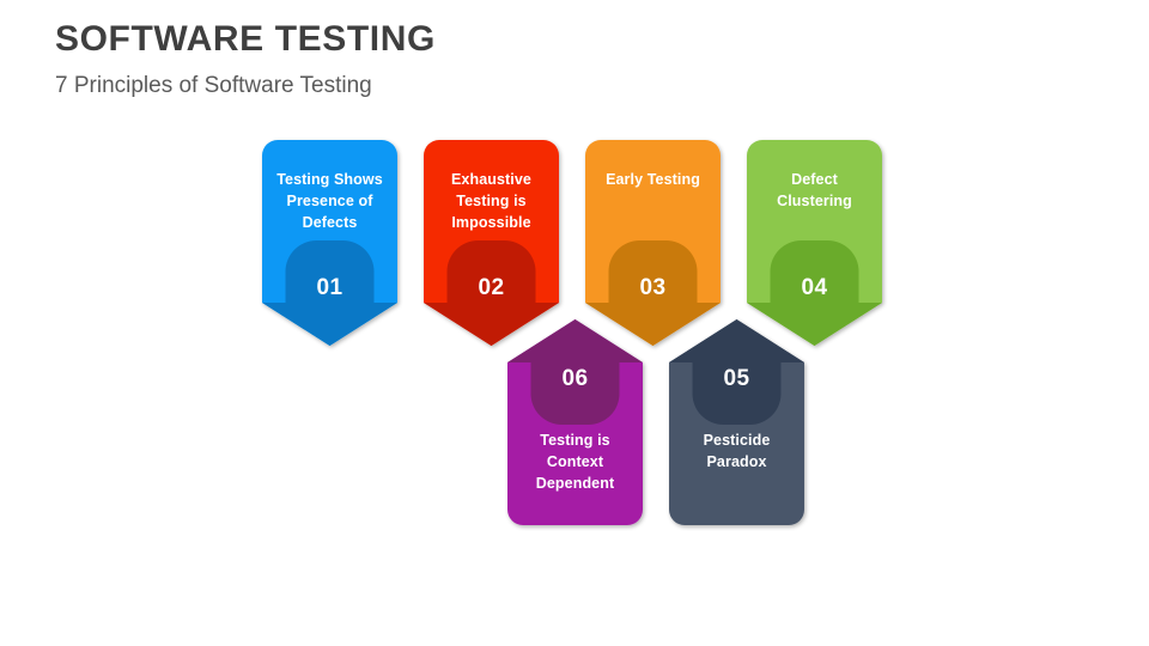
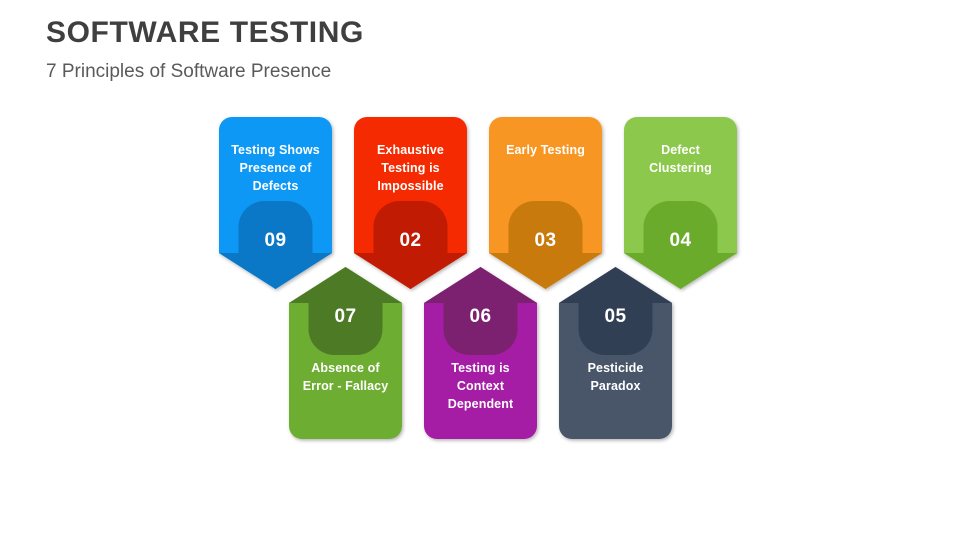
  SOFTWARE TESTING
- 7 Principles of Software Testing
+ 7 Principles of Software Presence
- 01
+ 09
  Testing Shows
  Presence of
  Defects
  02
  Exhaustive
  Testing is
  Impossible
  03
  Early Testing
  04
  Defect
  Clustering
  05
  Pesticide
  Paradox
  06
  Testing is
  Context
  Dependent
+ 07
+ Absence of
+ Error - Fallacy
